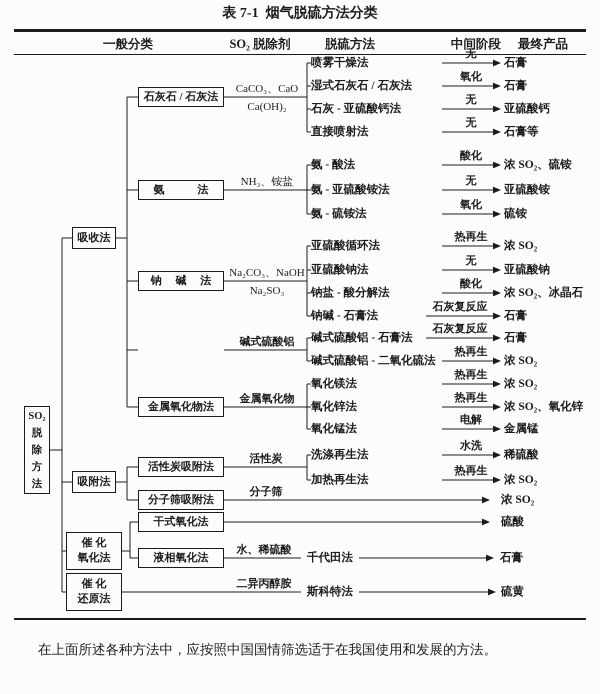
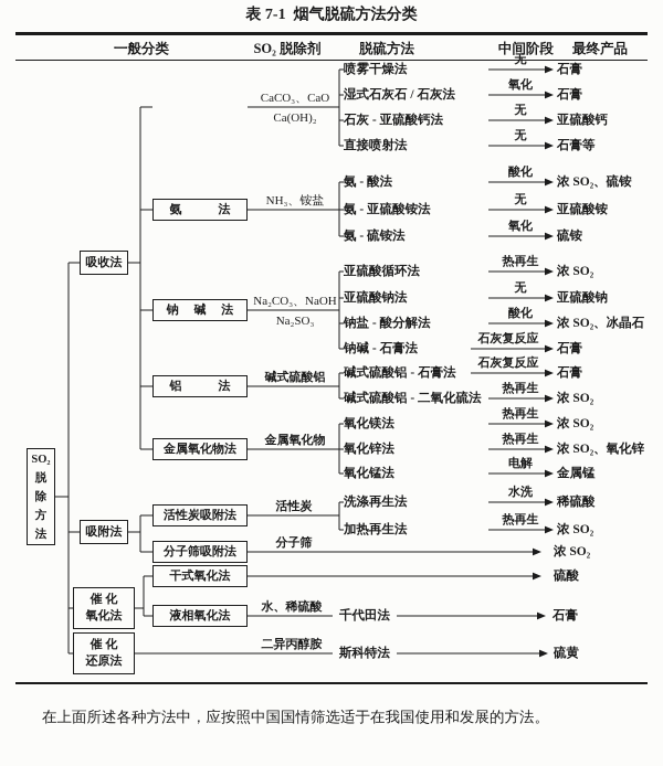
  表 7-1 烟气脱硫方法分类
  一般分类
  SO₂ 脱除剂
  脱硫方法
  中间阶段
  最终产品
  SO₂
  脱
  除
  方
  法
  吸收法
  吸附法
  催 化
  氧化法
  催 化
  还原法
- 石灰石 / 石灰法
  氨 法
  钠 碱 法
+ 铝 法
  金属氧化物法
  活性炭吸附法
  分子筛吸附法
  干式氧化法
  液相氧化法
  CaCO₃、CaO
  Ca(OH)₂
  NH₃、铵盐
  Na₂CO₃、NaOH
  Na₂SO₃
  碱式硫酸铝
  金属氧化物
  活性炭
  分子筛
  水、稀硫酸
  二异丙醇胺
  喷雾干燥法
  湿式石灰石 / 石灰法
  石灰 - 亚硫酸钙法
  直接喷射法
  氨 - 酸法
  氨 - 亚硫酸铵法
  氨 - 硫铵法
  亚硫酸循环法
  亚硫酸钠法
  钠盐 - 酸分解法
  钠碱 - 石膏法
  碱式硫酸铝 - 石膏法
  碱式硫酸铝 - 二氧化硫法
  氧化镁法
  氧化锌法
  氧化锰法
  洗涤再生法
  加热再生法
  千代田法
  斯科特法
  无
  氧化
  无
  无
  酸化
  无
  氧化
  热再生
  无
  酸化
  石灰复反应
  石灰复反应
  热再生
  热再生
  热再生
  电解
  水洗
  热再生
  石膏
  石膏
  亚硫酸钙
  石膏等
  浓 SO₂、硫铵
  亚硫酸铵
  硫铵
  浓 SO₂
  亚硫酸钠
  浓 SO₂、冰晶石
  石膏
  石膏
  浓 SO₂
  浓 SO₂
  浓 SO₂、氧化锌
  金属锰
  稀硫酸
  浓 SO₂
  浓 SO₂
  硫酸
  石膏
  硫黄
  在上面所述各种方法中，应按照中国国情筛选适于在我国使用和发展的方法。
